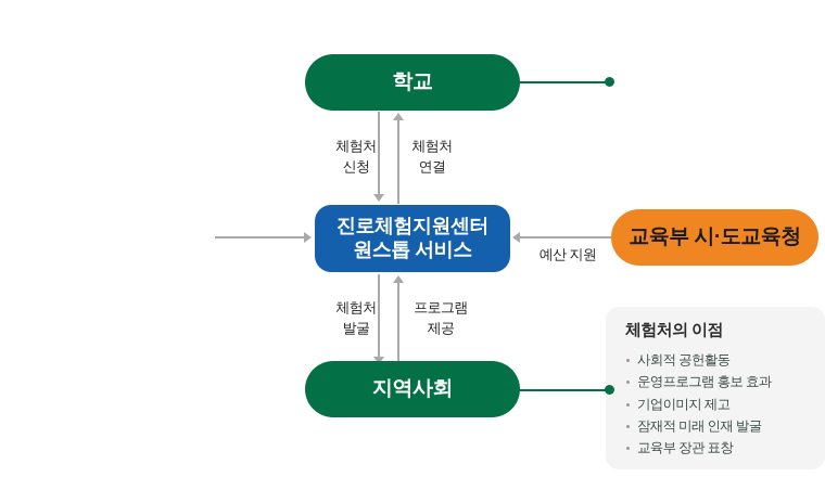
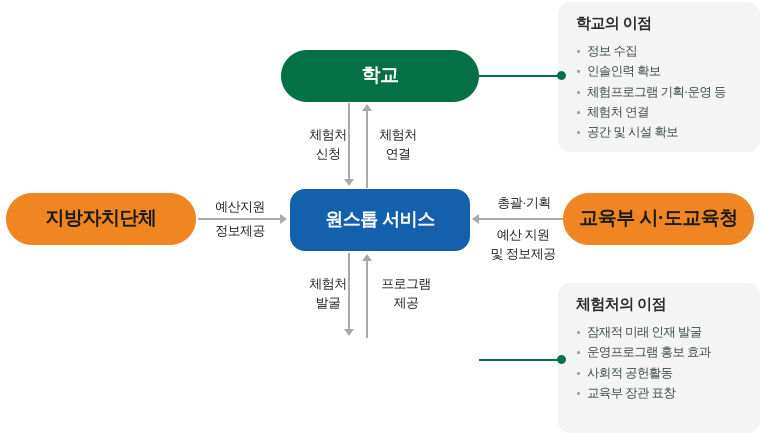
  학교
- 진로체험지원센터
  원스톱 서비스
+ 지방자치단체
  교육부 시·도교육청
- 지역사회
  체험처
  신청
  체험처
  연결
  체험처
  발굴
  프로그램
  제공
+ 예산지원
+ 정보제공
+ 총괄·기획
  예산 지원
+ 및 정보제공
+ 학교의 이점
+ 정보 수집
+ 인솔인력 확보
+ 체험프로그램 기획·운영 등
+ 체험처 연결
+ 공간 및 시설 확보
  체험처의 이점
- 사회적 공헌활동
+ 잠재적 미래 인재 발굴
  운영프로그램 홍보 효과
- 기업이미지 제고
- 잠재적 미래 인재 발굴
+ 사회적 공헌활동
  교육부 장관 표창
